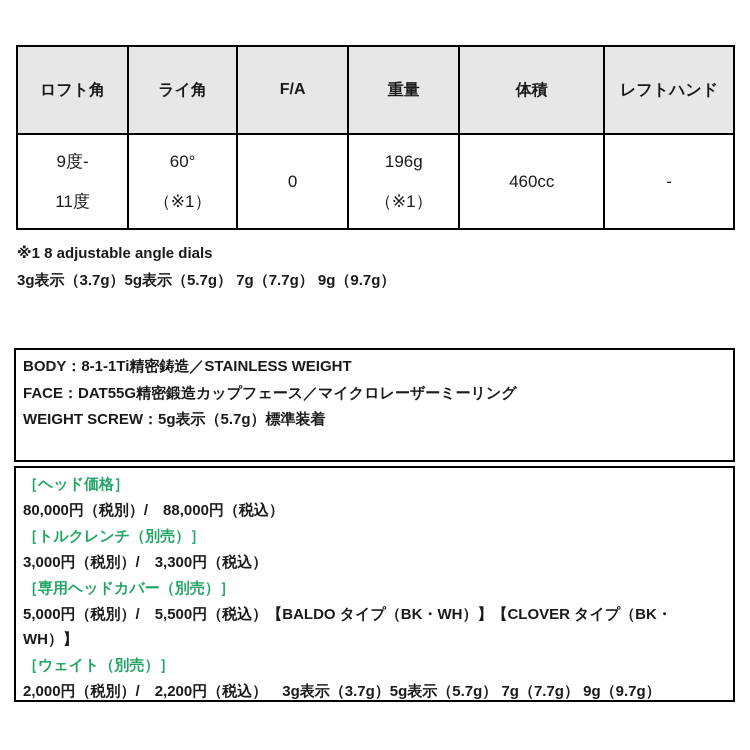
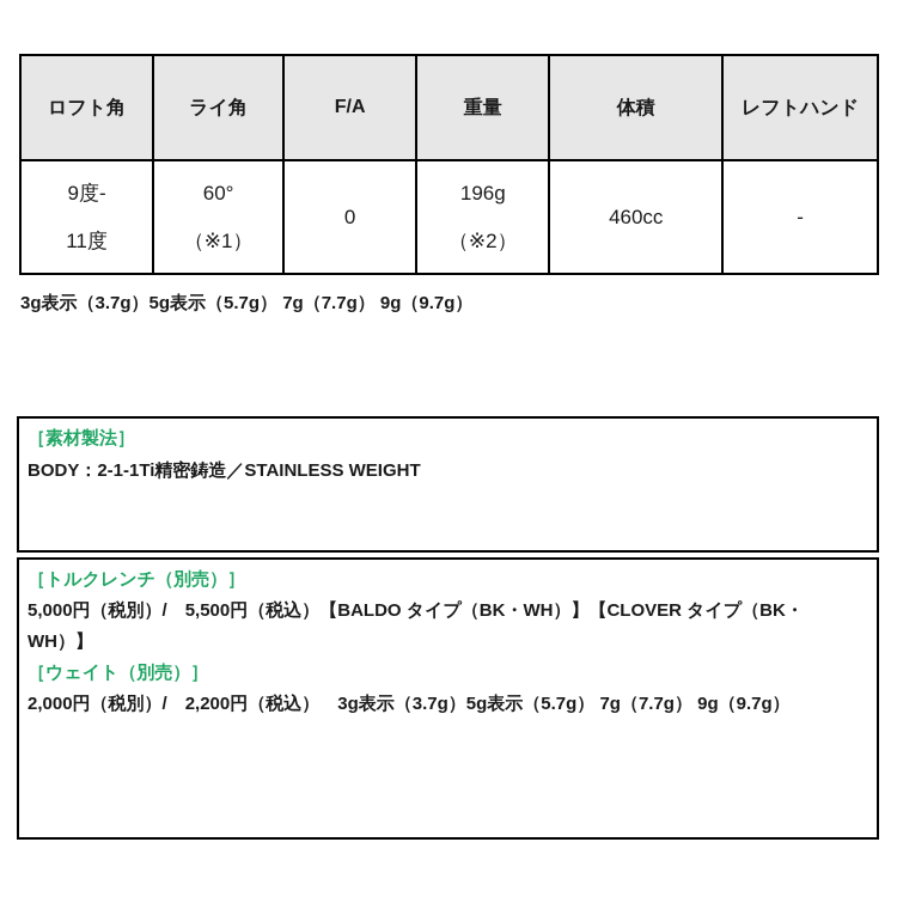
  ロフト角	ライ角	F/A	重量	体積	レフトハンド
- 9度- 11度	60° （※1）	0	196g （※1）	460cc	-
+ 9度- 11度	60° （※1）	0	196g （※2）	460cc	-
- ※1 8 adjustable angle dials
  3g表示（3.7g）5g表示（5.7g） 7g（7.7g） 9g（9.7g）
+ ［素材製法］
- BODY：8-1-1Ti精密鋳造／STAINLESS WEIGHT
+ BODY：2-1-1Ti精密鋳造／STAINLESS WEIGHT
- FACE：DAT55G精密鍛造カップフェース／マイクロレーザーミーリング
- WEIGHT SCREW：5g表示（5.7g）標準装着
- ［ヘッド価格］
- 80,000円（税別）/ 88,000円（税込）
  ［トルクレンチ（別売）］
- 3,000円（税別）/ 3,300円（税込）
- ［専用ヘッドカバー（別売）］
  5,000円（税別）/ 5,500円（税込）【BALDO タイプ（BK・WH）】【CLOVER タイプ（BK・WH）】
  ［ウェイト（別売）］
  2,000円（税別）/ 2,200円（税込） 3g表示（3.7g）5g表示（5.7g） 7g（7.7g） 9g（9.7g）
